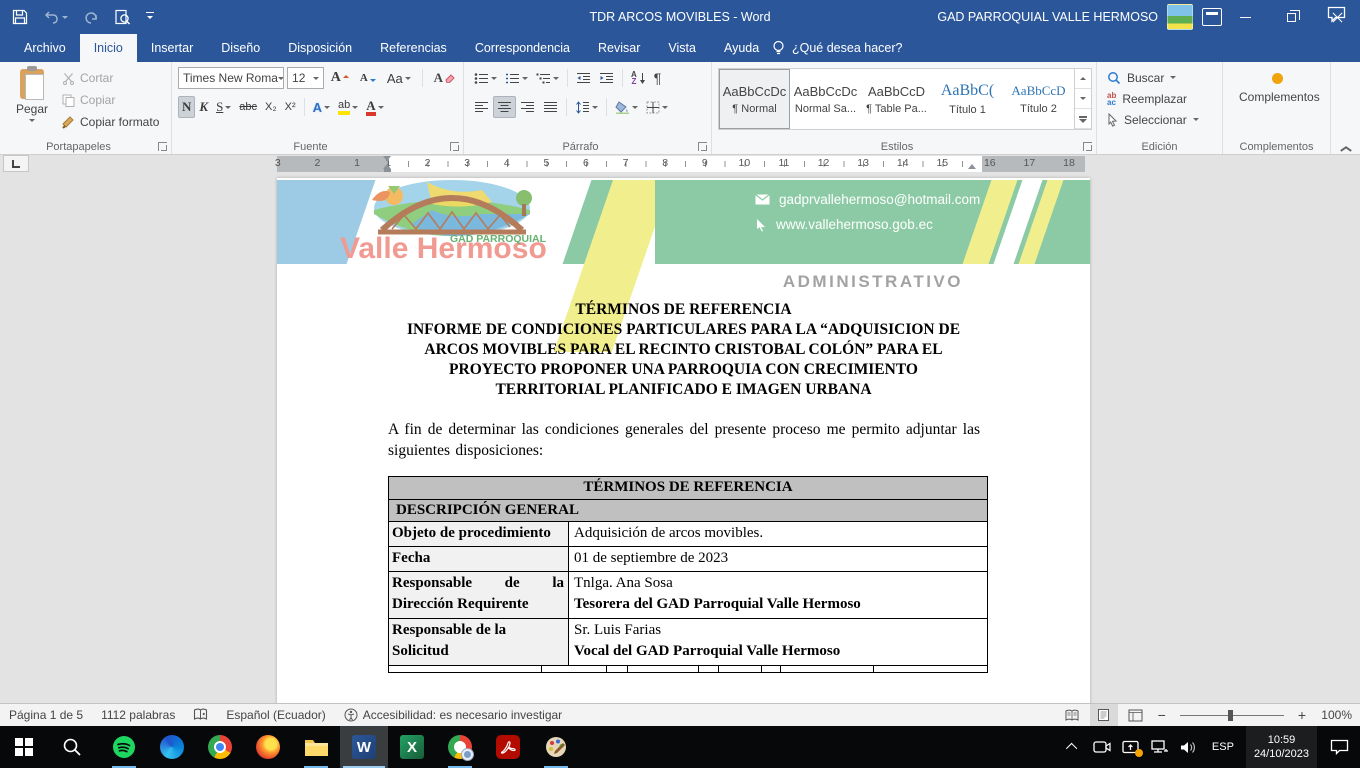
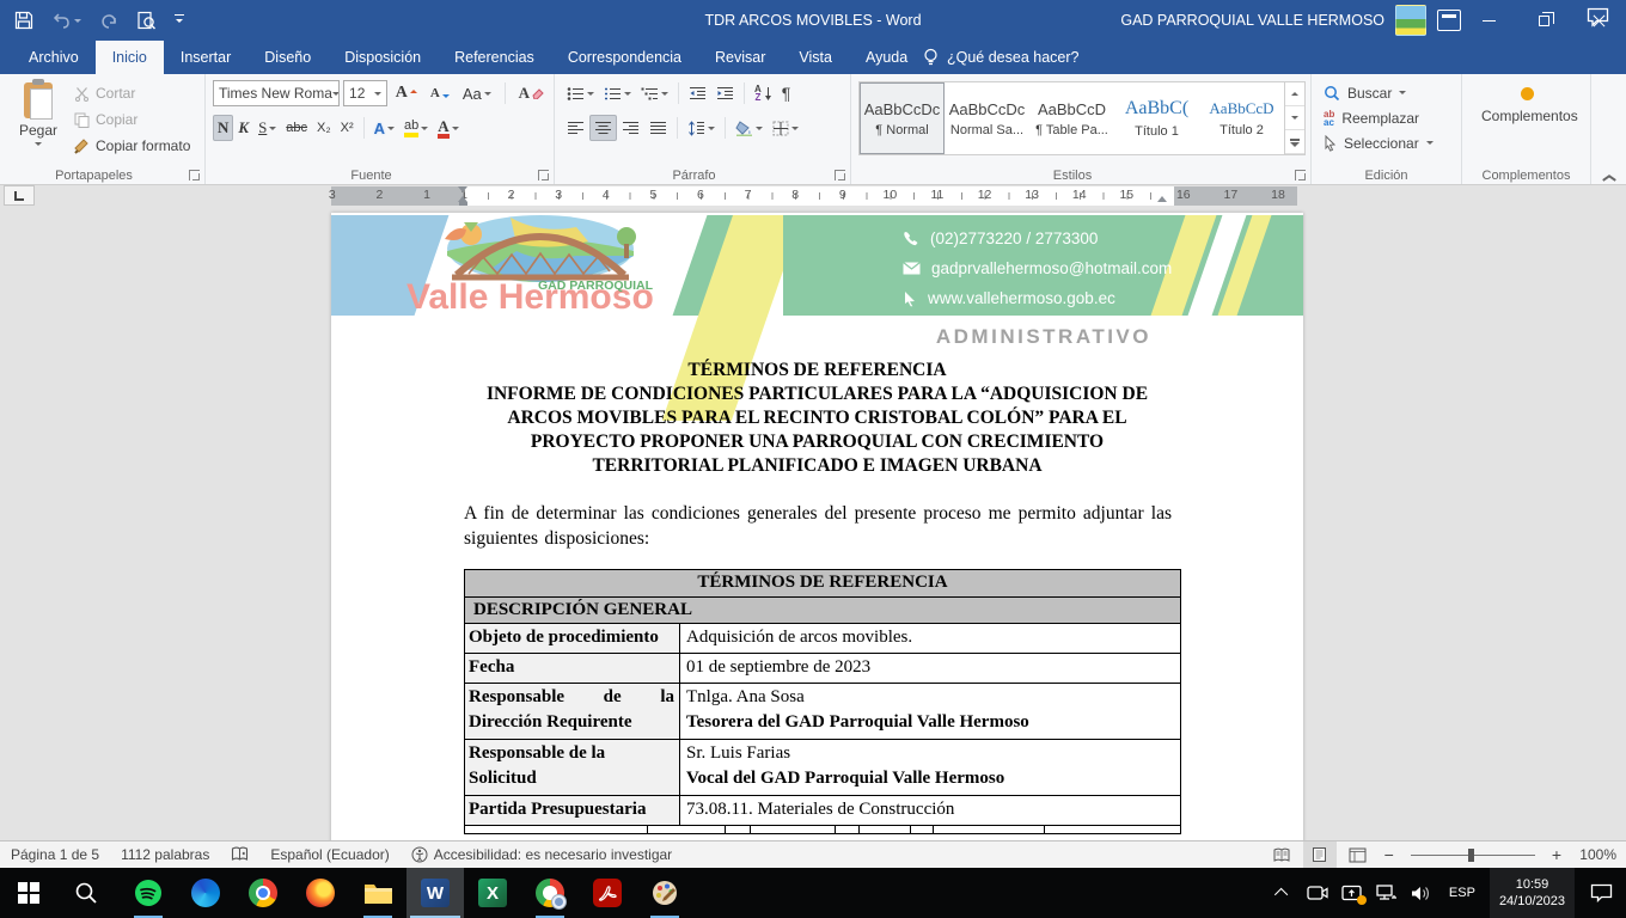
  TDR ARCOS MOVIBLES - Word
  GAD PARROQUIAL VALLE HERMOSO
  Archivo
  Inicio
  Insertar
  Diseño
  Disposición
  Referencias
  Correspondencia
  Revisar
  Vista
  Ayuda
  ¿Qué desea hacer?
  Pegar
  Cortar
  Copiar
  Copiar formato
  Portapapeles
  Times New Roma
  12
  A
  A
  Aa
  A
  N
  K
  S
  abc
  X₂
  X²
  A
  ab
  A
  Fuente
  A
  Z
  ¶
  Párrafo
  AaBbCcDc
  ¶ Normal
  AaBbCcDc
  Normal Sa...
  AaBbCcD
  ¶ Table Pa...
  AaBbC(
  Título 1
  AaBbCcD
  Título 2
  Estilos
  Buscar
  ab
  ac
  Reemplazar
  Seleccionar
  Edición
  Complementos
  Complementos
  3
  2
  1
  1
  2
  3
  4
  5
  6
  7
  8
  9
  10
  11
  12
  13
  14
  15
  16
  17
  18
+ (02)2773220 / 2773300
  gadprvallehermoso@hotmail.com
  www.vallehermoso.gob.ec
  Valle Hermoso
  GAD PARROQUIAL
  ADMINISTRATIVO
  TÉRMINOS DE REFERENCIA
  INFORME DE CONDICIONES PARTICULARES PARA LA “ADQUISICION DE
  ARCOS MOVIBLES PARA EL RECINTO CRISTOBAL COLÓN” PARA EL
- PROYECTO PROPONER UNA PARROQUIA CON CRECIMIENTO
+ PROYECTO PROPONER UNA PARROQUIAL CON CRECIMIENTO
  TERRITORIAL PLANIFICADO E IMAGEN URBANA
  A fin de determinar las condiciones generales del presente proceso me permito adjuntar las siguientes disposiciones:
  TÉRMINOS DE REFERENCIA
  DESCRIPCIÓN GENERAL
  Objeto de procedimiento
  Adquisición de arcos movibles.
  Fecha
  01 de septiembre de 2023
  Responsable de la Dirección Requirente
  Tnlga. Ana Sosa
  Tesorera del GAD Parroquial Valle Hermoso
  Responsable de la Solicitud
  Sr. Luis Farias
  Vocal del GAD Parroquial Valle Hermoso
+ Partida Presupuestaria
+ 73.08.11. Materiales de Construcción
  Página 1 de 5
  1112 palabras
  Español (Ecuador)
  Accesibilidad: es necesario investigar
  −
  +
  100%
  W
  X
  ESP
  10:59
  24/10/2023
